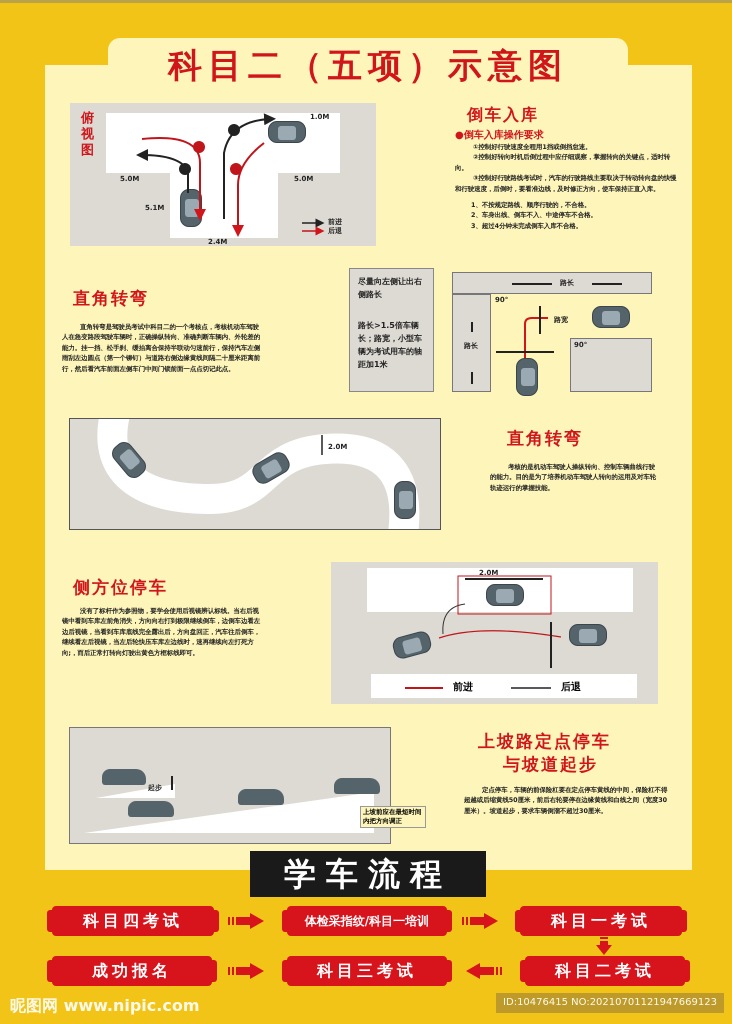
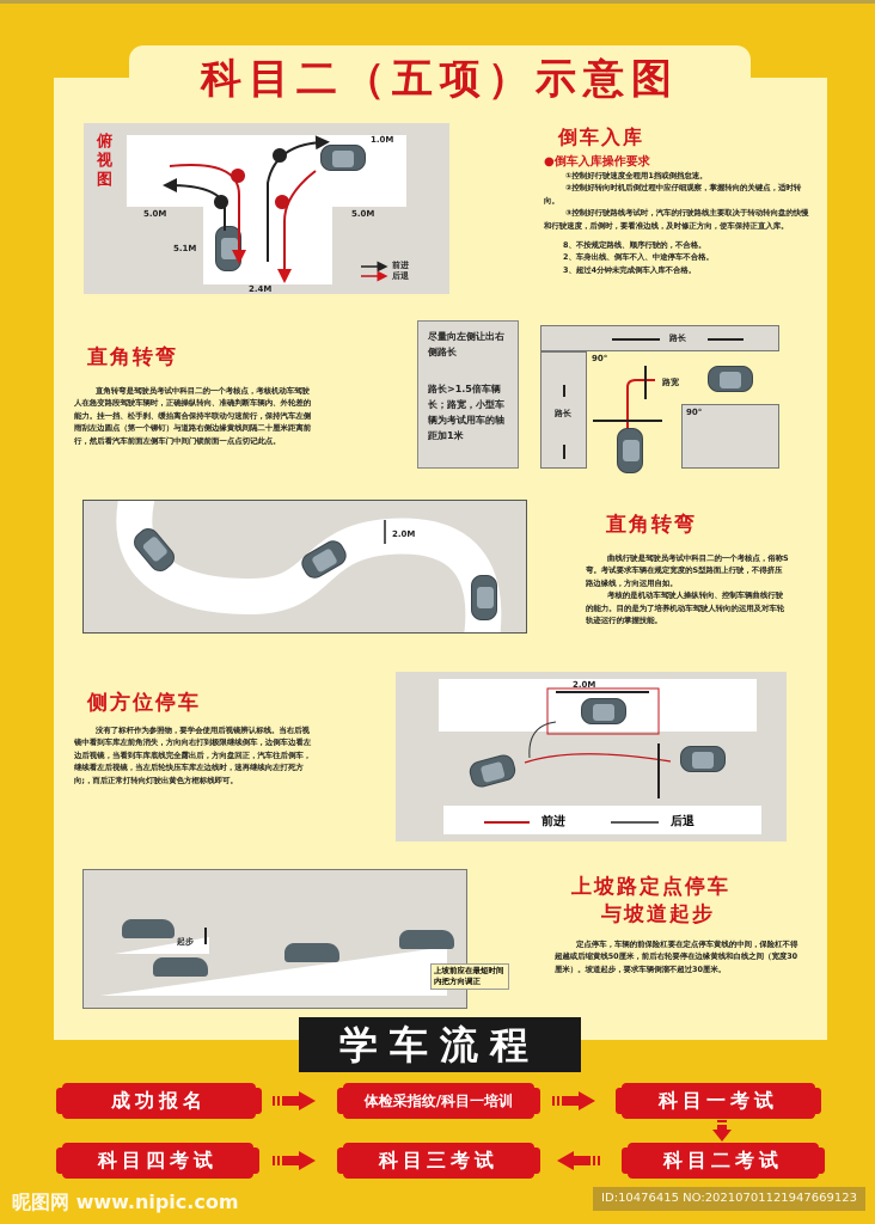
  科目二（五项）示意图
  俯视图
  1.0M
  5.0M
  5.0M
  5.1M
  2.4M
  前进
  后退
  倒车入库
  ●倒车入库操作要求
  ①控制好行驶速度全程用1挡或倒挡怠速。
  ②控制好转向时机后倒过程中应仔细观察，掌握转向的关键点，适时转向。
  ③控制好行驶路线考试时，汽车的行驶路线主要取决于转动转向盘的快慢和行驶速度，后倒时，要看准边线，及时修正方向，使车保持正直入库。
- 1、不按规定路线、顺序行驶的，不合格。
+ 8、不按规定路线、顺序行驶的，不合格。
  2、车身出线、倒车不入、中途停车不合格。
  3、超过4分钟未完成倒车入库不合格。
  直角转弯
  直角转弯是驾驶员考试中科目二的一个考核点，考核机动车驾驶人在急变路段驾驶车辆时，正确操纵转向、准确判断车辆内、外轮差的能力。挂一挡、松手刹、缓抬离合保持半联动匀速前行，保持汽车左侧雨刮左边圆点（第一个铆钉）与道路右侧边缘黄线间隔二十厘米距离前行，然后看汽车前面左侧车门中间门锁前面一点点切记此点。
  尽量向左侧让出右侧路长
  路长>1.5倍车辆长；路宽，小型车辆为考试用车的轴距加1米
  路长
  路长
  路宽
  90°
  90°
  2.0M
  直角转弯
+ 曲线行驶是驾驶员考试中科目二的一个考核点，俗称S弯。考试要求车辆在规定宽度的S型路面上行驶，不得挤压路边缘线，方向运用自如。
  考核的是机动车驾驶人操纵转向、控制车辆曲线行驶的能力。目的是为了培养机动车驾驶人转向的运用及对车轮轨迹运行的掌握技能。
  侧方位停车
  没有了标杆作为参照物，要学会使用后视镜辨认标线。当右后视镜中看到车库左前角消失，方向向右打到极限继续倒车，边倒车边看左边后视镜，当看到车库底线完全露出后，方向盘回正，汽车往后倒车，继续看左后视镜，当左后轮快压车库左边线时，速再继续向左打死方向;，而后正常打转向灯驶出黄色方框标线即可。
  2.0M
  前进
  后退
  起步
  上坡前应在最短时间内把方向调正
  上坡路定点停车
  与坡道起步
  定点停车，车辆的前保险杠要在定点停车黄线的中间，保险杠不得超越或后缩黄线50厘米，前后右轮要停在边缘黄线和白线之间（宽度30厘米）。坡道起步，要求车辆倒溜不超过30厘米。
  学车流程
- 科目四考试
+ 成功报名
  体检采指纹/科目一培训
  科目一考试
  科目二考试
  科目三考试
- 成功报名
+ 科目四考试
  昵图网 www.nipic.com
  ID:10476415 NO:20210701121947669123
